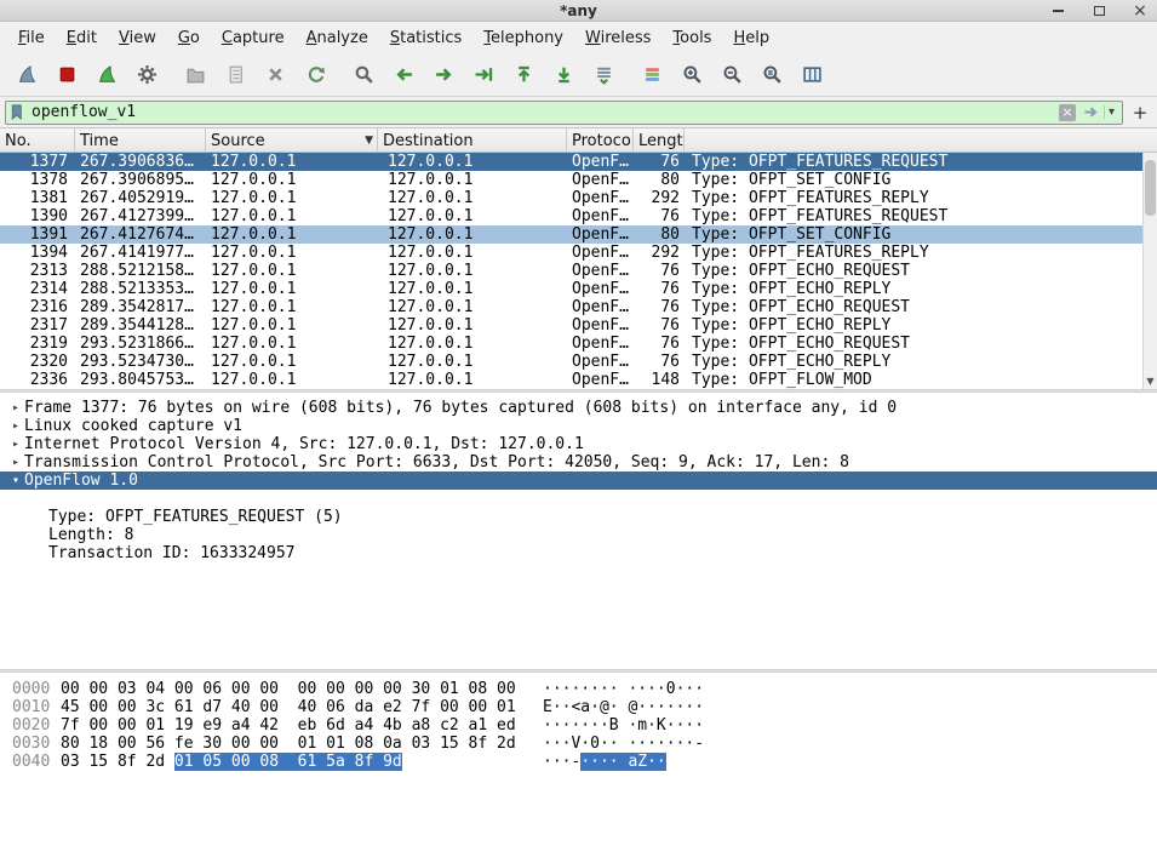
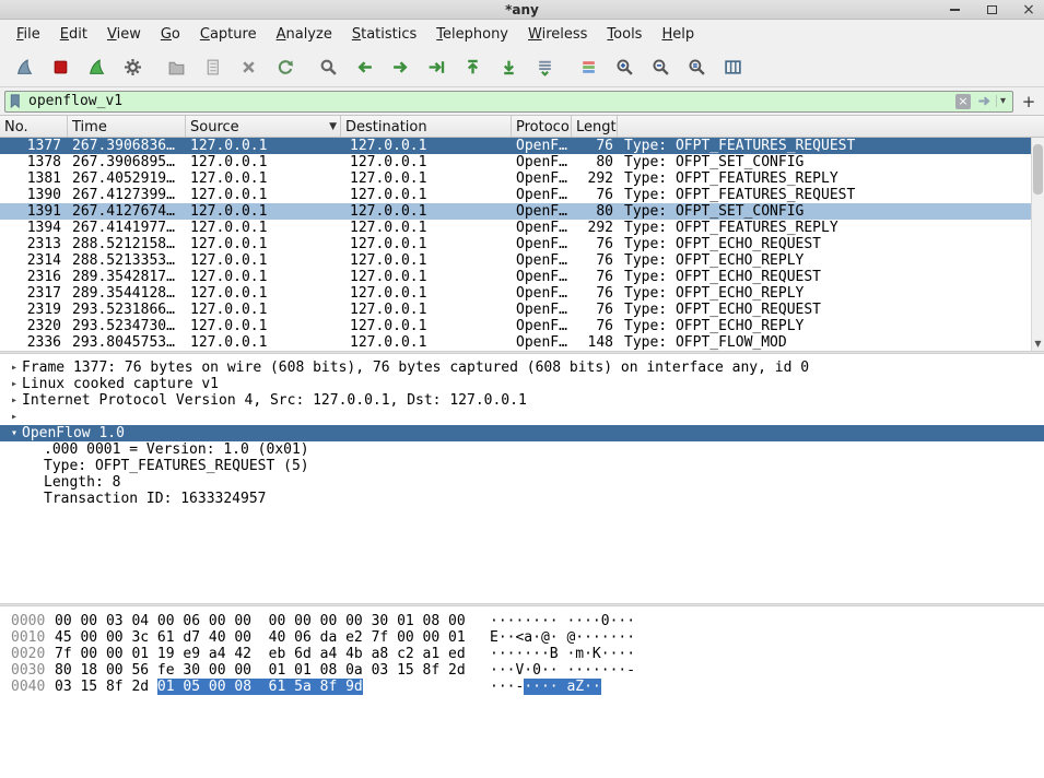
  *any
  ×
  File
  Edit
  View
  Go
  Capture
  Analyze
  Statistics
  Telephony
  Wireless
  Tools
  Help
  openflow_v1
  ×
  ▾
  +
  No.
  Time
  Source
  ▼
  Destination
  Protoco
  Lengt
  1377
  267.3906836…
  127.0.0.1
  127.0.0.1
  OpenF…
  76
  Type: OFPT_FEATURES_REQUEST
  1378
  267.3906895…
  127.0.0.1
  127.0.0.1
  OpenF…
  80
  Type: OFPT_SET_CONFIG
  1381
  267.4052919…
  127.0.0.1
  127.0.0.1
  OpenF…
  292
  Type: OFPT_FEATURES_REPLY
  1390
  267.4127399…
  127.0.0.1
  127.0.0.1
  OpenF…
  76
  Type: OFPT_FEATURES_REQUEST
  1391
  267.4127674…
  127.0.0.1
  127.0.0.1
  OpenF…
  80
  Type: OFPT_SET_CONFIG
  1394
  267.4141977…
  127.0.0.1
  127.0.0.1
  OpenF…
  292
  Type: OFPT_FEATURES_REPLY
  2313
  288.5212158…
  127.0.0.1
  127.0.0.1
  OpenF…
  76
  Type: OFPT_ECHO_REQUEST
  2314
  288.5213353…
  127.0.0.1
  127.0.0.1
  OpenF…
  76
  Type: OFPT_ECHO_REPLY
  2316
  289.3542817…
  127.0.0.1
  127.0.0.1
  OpenF…
  76
  Type: OFPT_ECHO_REQUEST
  2317
  289.3544128…
  127.0.0.1
  127.0.0.1
  OpenF…
  76
  Type: OFPT_ECHO_REPLY
  2319
  293.5231866…
  127.0.0.1
  127.0.0.1
  OpenF…
  76
  Type: OFPT_ECHO_REQUEST
  2320
  293.5234730…
  127.0.0.1
  127.0.0.1
  OpenF…
  76
  Type: OFPT_ECHO_REPLY
  2336
  293.8045753…
  127.0.0.1
  127.0.0.1
  OpenF…
  148
  Type: OFPT_FLOW_MOD
  ▼
  ▸
  Frame 1377: 76 bytes on wire (608 bits), 76 bytes captured (608 bits) on interface any, id 0
  ▸
  Linux cooked capture v1
  ▸
  Internet Protocol Version 4, Src: 127.0.0.1, Dst: 127.0.0.1
  ▸
- Transmission Control Protocol, Src Port: 6633, Dst Port: 42050, Seq: 9, Ack: 17, Len: 8
  ▾
  OpenFlow 1.0
+ .000 0001 = Version: 1.0 (0x01)
  Type: OFPT_FEATURES_REQUEST (5)
  Length: 8
  Transaction ID: 1633324957
  0000 00 00 03 04 00 06 00 00 00 00 00 00 30 01 08 00 ········ ····0···
  0010 45 00 00 3c 61 d7 40 00 40 06 da e2 7f 00 00 01 E··<a·@· @·······
  0020 7f 00 00 01 19 e9 a4 42 eb 6d a4 4b a8 c2 a1 ed ·······B ·m·K····
  0030 80 18 00 56 fe 30 00 00 01 01 08 0a 03 15 8f 2d ···V·0·· ·······-
  0040 03 15 8f 2d 01 05 00 08 61 5a 8f 9d ···-···· aZ··
